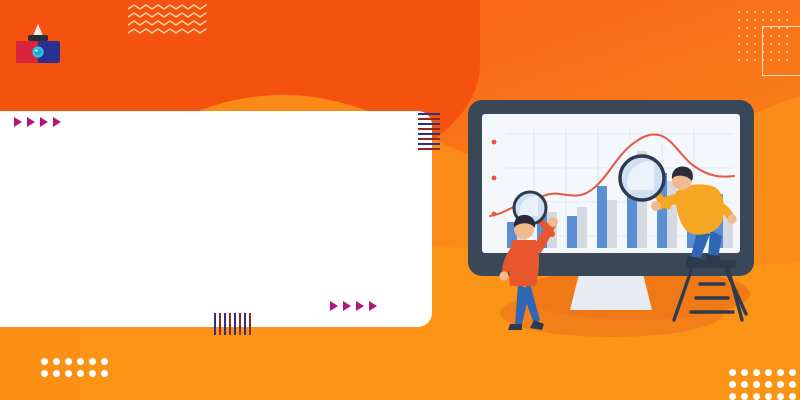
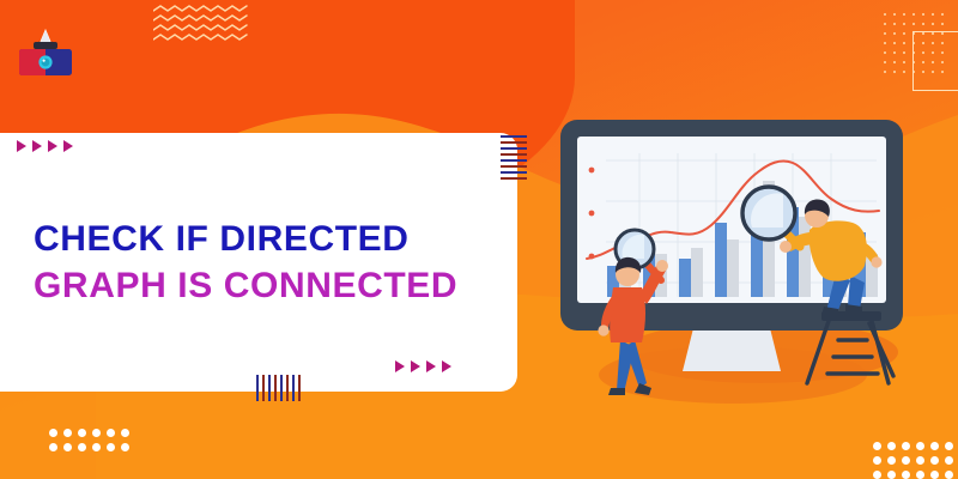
+ CHECK IF DIRECTED
+ GRAPH IS CONNECTED
